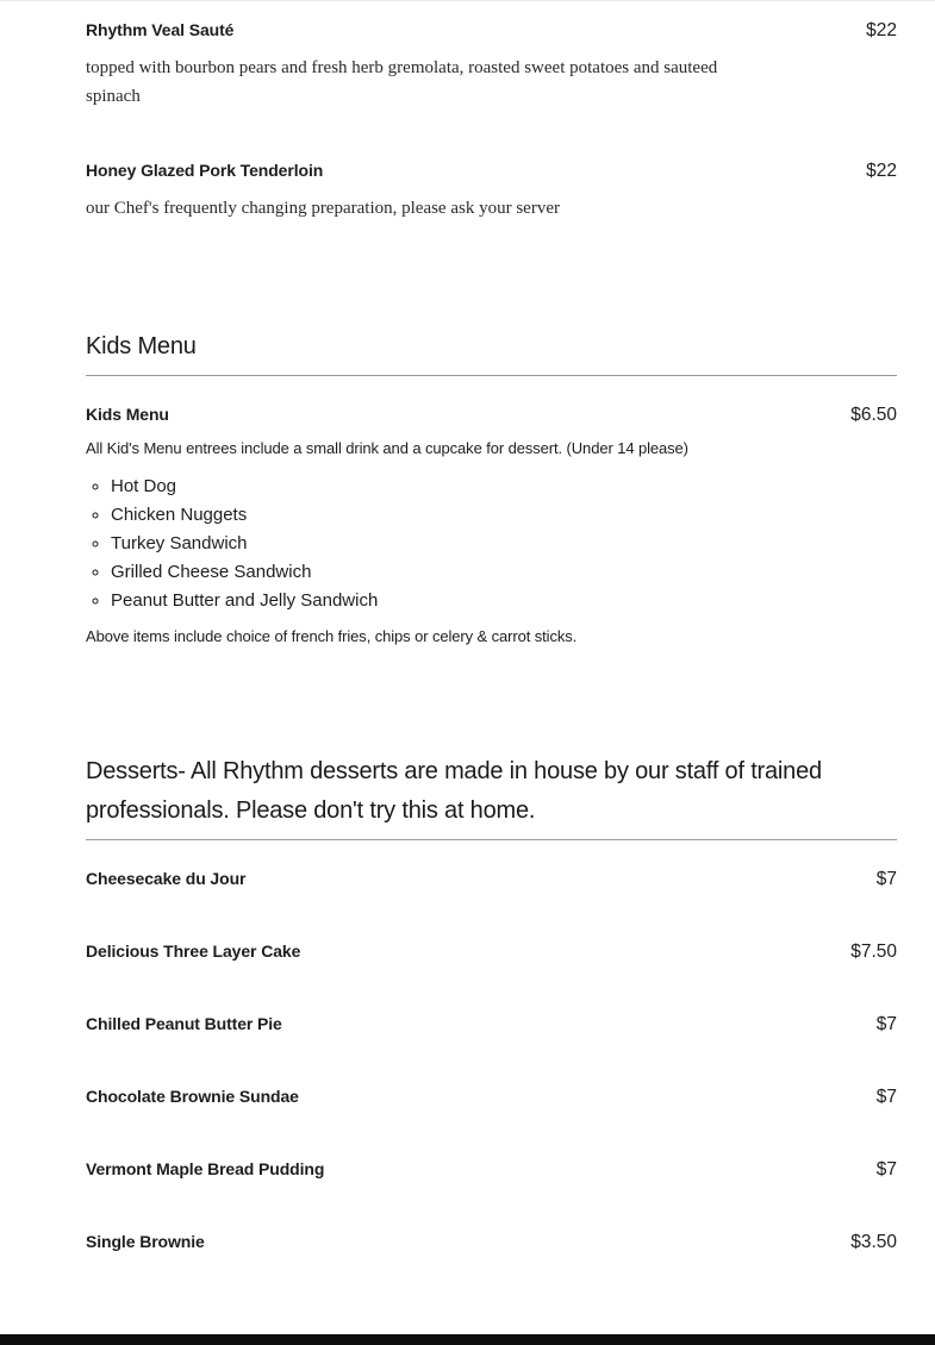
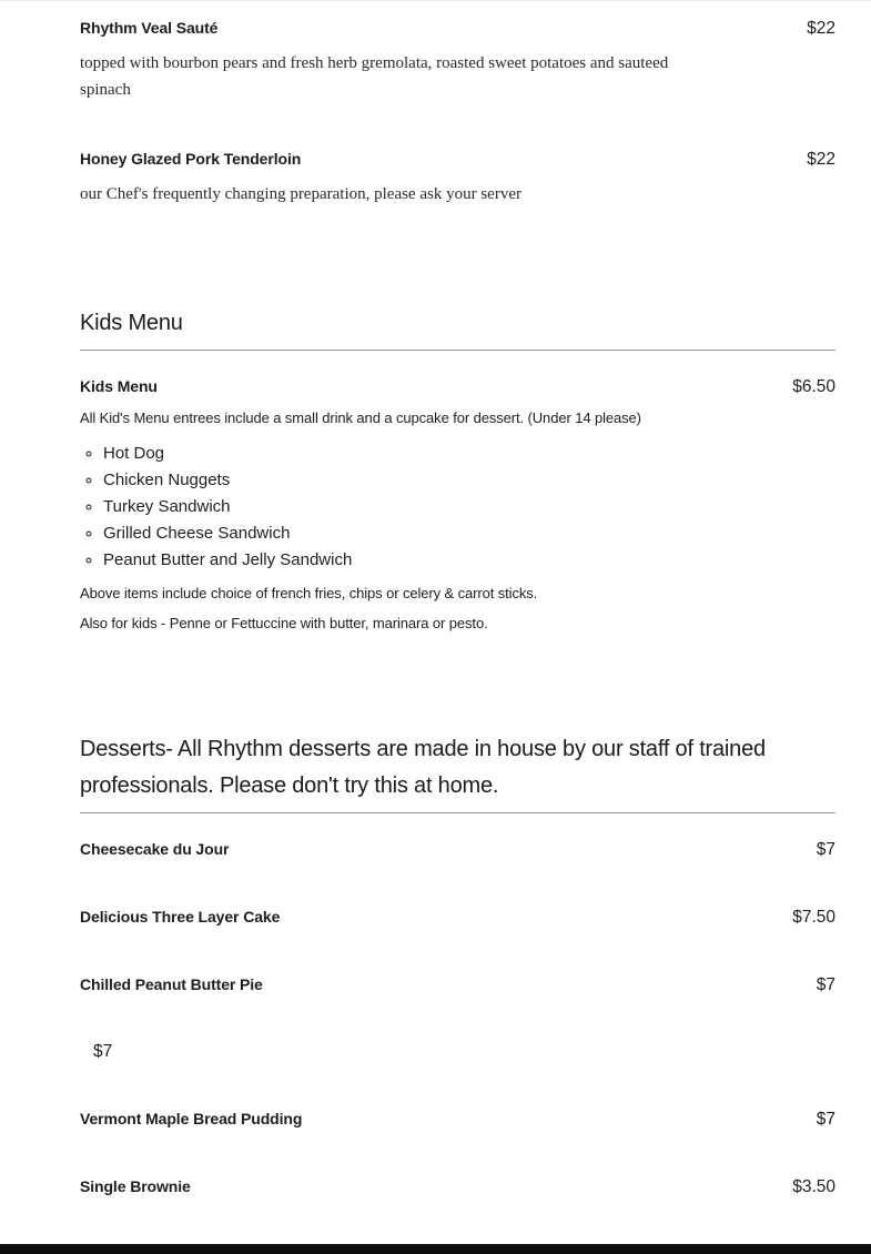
  Rhythm Veal Sauté
  $22
  topped with bourbon pears and fresh herb gremolata, roasted sweet potatoes and sauteed spinach
  Honey Glazed Pork Tenderloin
  $22
  our Chef's frequently changing preparation, please ask your server
  Kids Menu
  Kids Menu
  $6.50
  All Kid's Menu entrees include a small drink and a cupcake for dessert. (Under 14 please)
  Hot Dog
  Chicken Nuggets
  Turkey Sandwich
  Grilled Cheese Sandwich
  Peanut Butter and Jelly Sandwich
  Above items include choice of french fries, chips or celery & carrot sticks.
+ Also for kids - Penne or Fettuccine with butter, marinara or pesto.
  Desserts- All Rhythm desserts are made in house by our staff of trained professionals. Please don't try this at home.
  Cheesecake du Jour
  $7
  Delicious Three Layer Cake
  $7.50
  Chilled Peanut Butter Pie
  $7
- Chocolate Brownie Sundae
  $7
  Vermont Maple Bread Pudding
  $7
  Single Brownie
  $3.50
